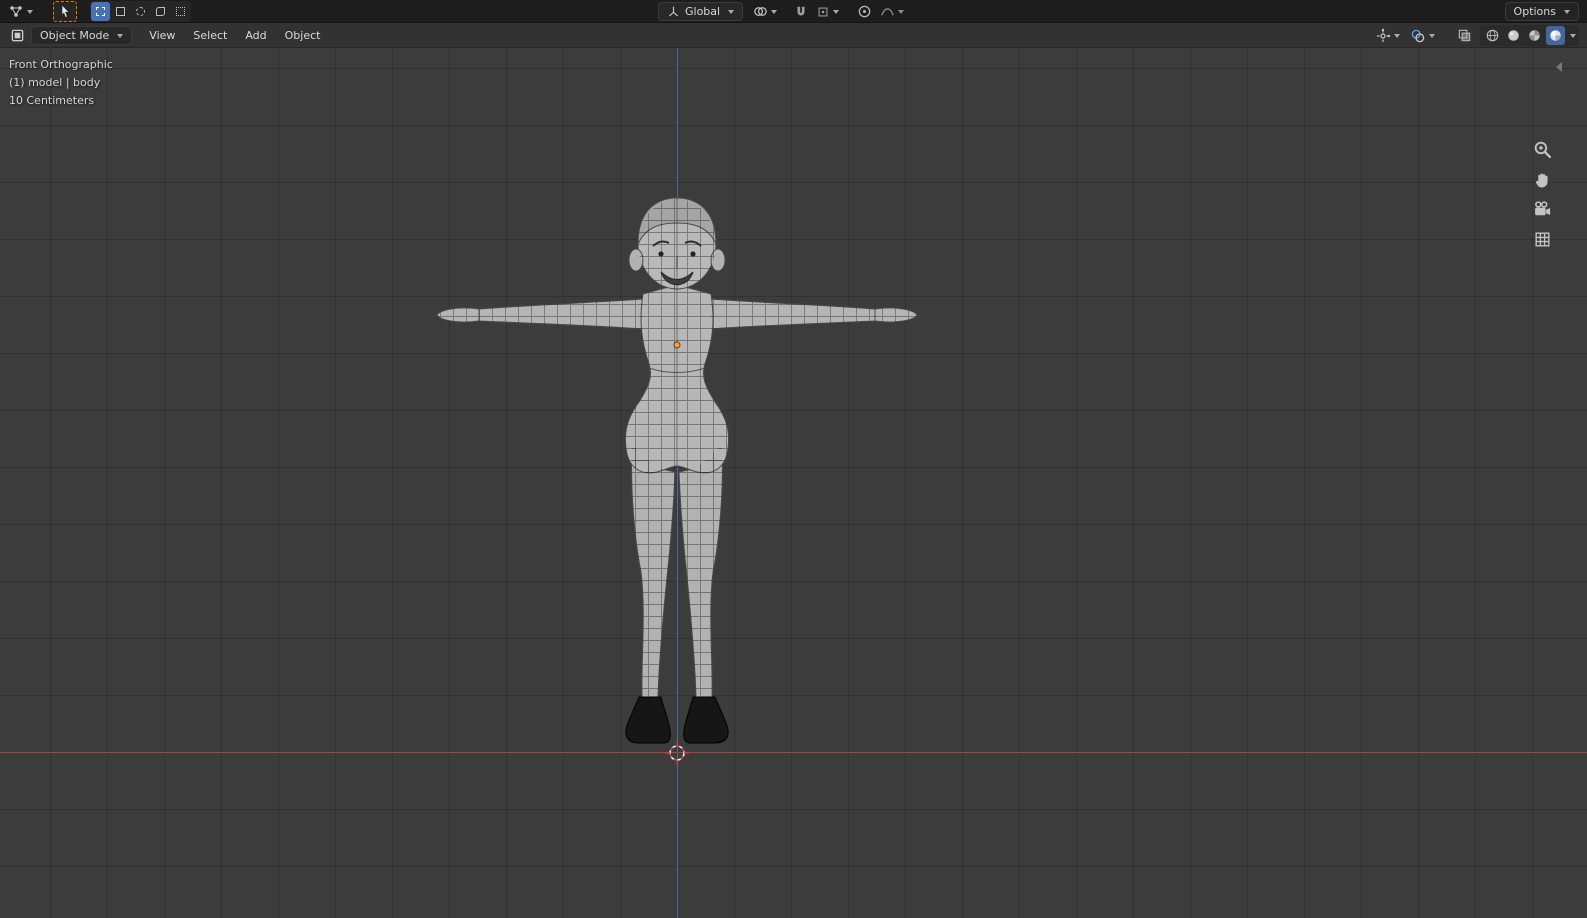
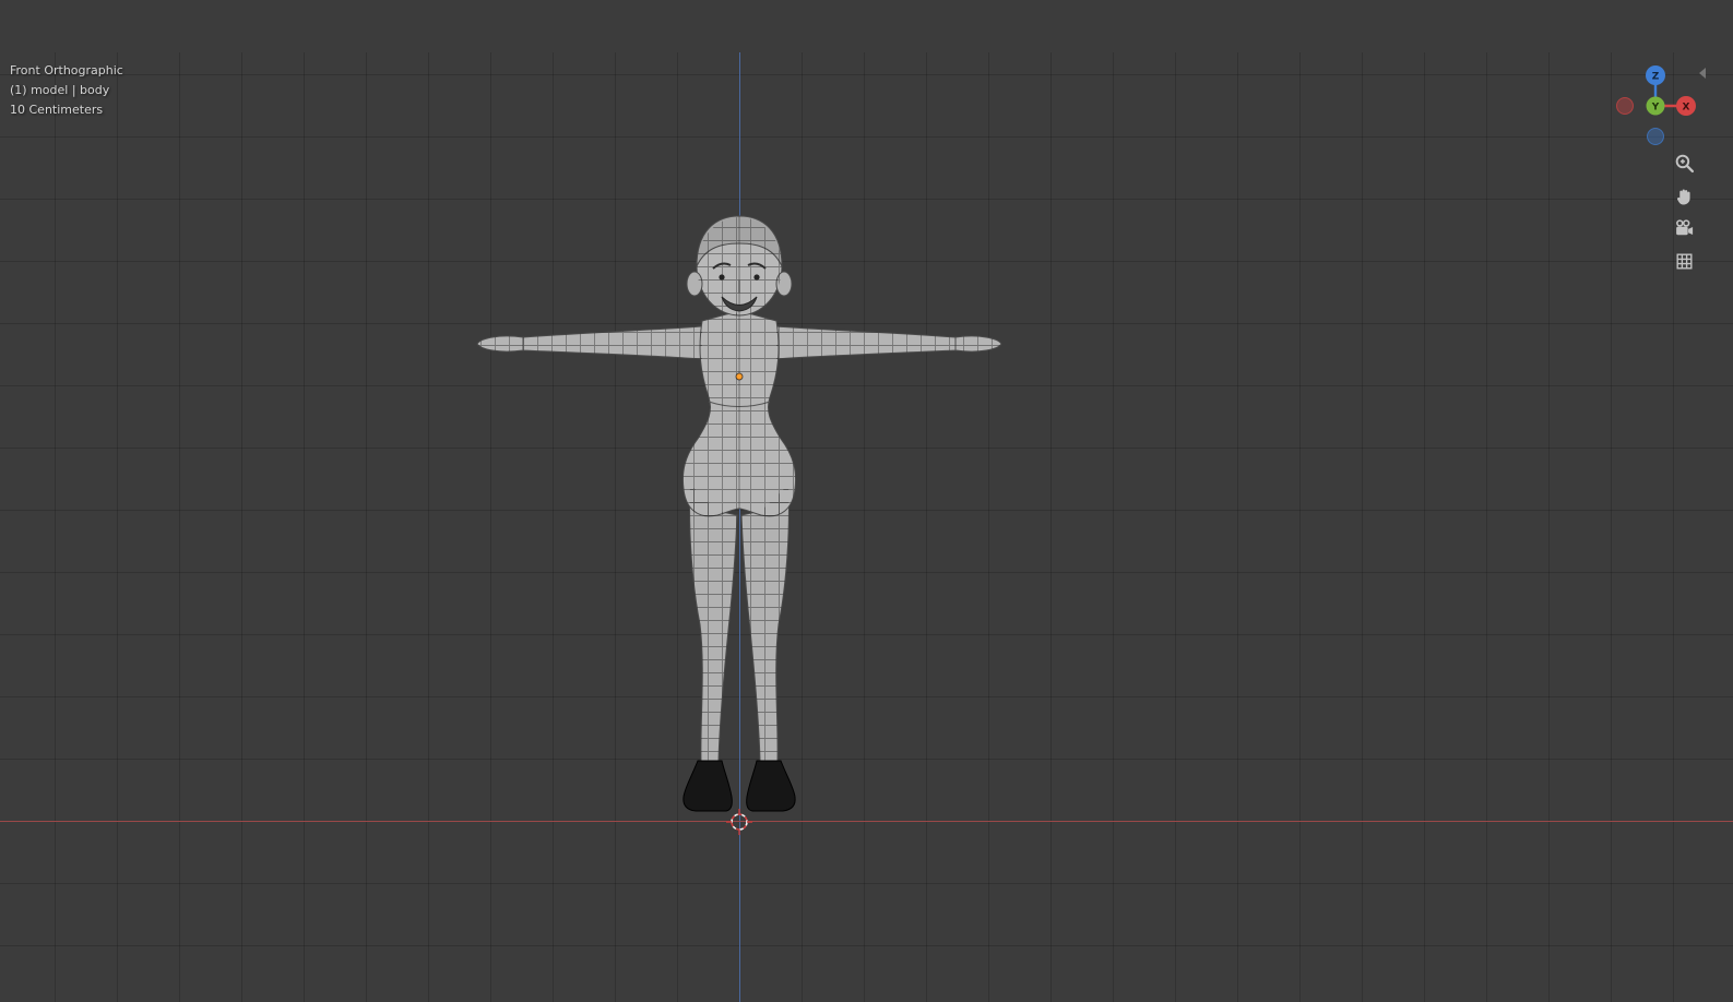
- Global
- Options
- Object Mode
- View
- Select
- Add
- Object
  Front Orthographic
  (1) model | body
  10 Centimeters
+ Z
+ X
+ Y
